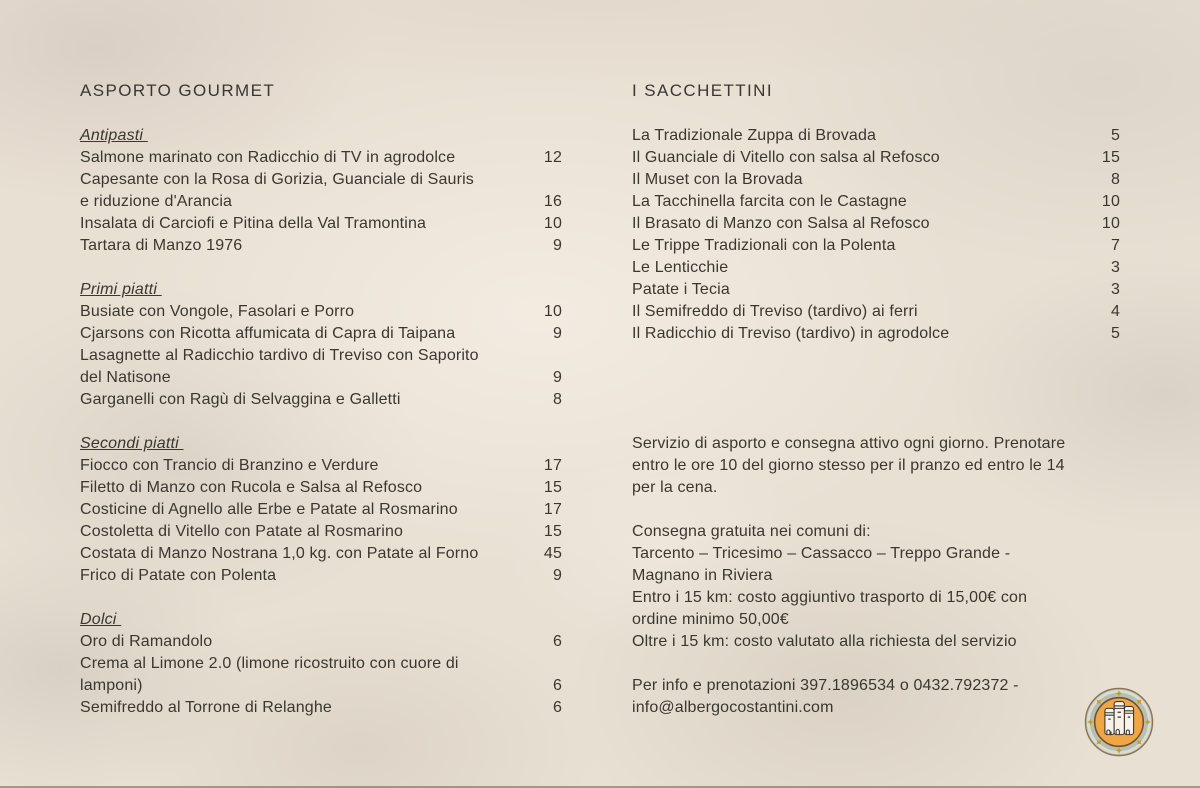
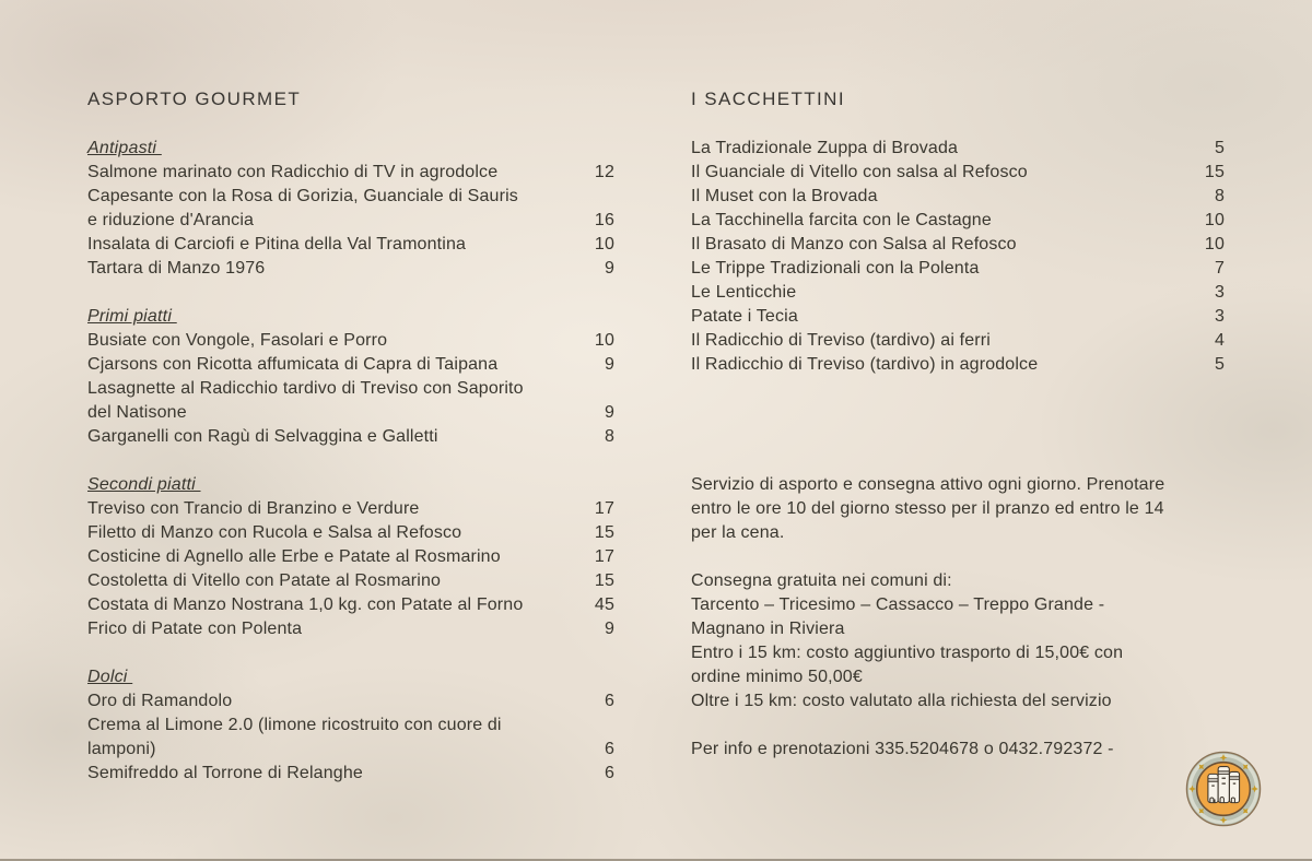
  ASPORTO GOURMET
  Antipasti
  Salmone marinato con Radicchio di TV in agrodolce
  12
  Capesante con la Rosa di Gorizia, Guanciale di Sauris
  e riduzione d'Arancia
  16
  Insalata di Carciofi e Pitina della Val Tramontina
  10
  Tartara di Manzo 1976
  9
  Primi piatti
  Busiate con Vongole, Fasolari e Porro
  10
  Cjarsons con Ricotta affumicata di Capra di Taipana
  9
  Lasagnette al Radicchio tardivo di Treviso con Saporito
  del Natisone
  9
  Garganelli con Ragù di Selvaggina e Galletti
  8
  Secondi piatti
- Fiocco con Trancio di Branzino e Verdure
+ Treviso con Trancio di Branzino e Verdure
  17
  Filetto di Manzo con Rucola e Salsa al Refosco
  15
  Costicine di Agnello alle Erbe e Patate al Rosmarino
  17
  Costoletta di Vitello con Patate al Rosmarino
  15
  Costata di Manzo Nostrana 1,0 kg. con Patate al Forno
  45
  Frico di Patate con Polenta
  9
  Dolci
  Oro di Ramandolo
  6
  Crema al Limone 2.0 (limone ricostruito con cuore di
  lamponi)
  6
  Semifreddo al Torrone di Relanghe
  6
  I SACCHETTINI
  La Tradizionale Zuppa di Brovada
  5
  Il Guanciale di Vitello con salsa al Refosco
  15
  Il Muset con la Brovada
  8
  La Tacchinella farcita con le Castagne
  10
  Il Brasato di Manzo con Salsa al Refosco
  10
  Le Trippe Tradizionali con la Polenta
  7
  Le Lenticchie
  3
  Patate i Tecia
  3
- Il Semifreddo di Treviso (tardivo) ai ferri
+ Il Radicchio di Treviso (tardivo) ai ferri
  4
  Il Radicchio di Treviso (tardivo) in agrodolce
  5
  Servizio di asporto e consegna attivo ogni giorno. Prenotare
  entro le ore 10 del giorno stesso per il pranzo ed entro le 14
  per la cena.
  Consegna gratuita nei comuni di:
  Tarcento – Tricesimo – Cassacco – Treppo Grande -
  Magnano in Riviera
  Entro i 15 km: costo aggiuntivo trasporto di 15,00€ con
  ordine minimo 50,00€
  Oltre i 15 km: costo valutato alla richiesta del servizio
- Per info e prenotazioni 397.1896534 o 0432.792372 -
+ Per info e prenotazioni 335.5204678 o 0432.792372 -
- info@albergocostantini.com
